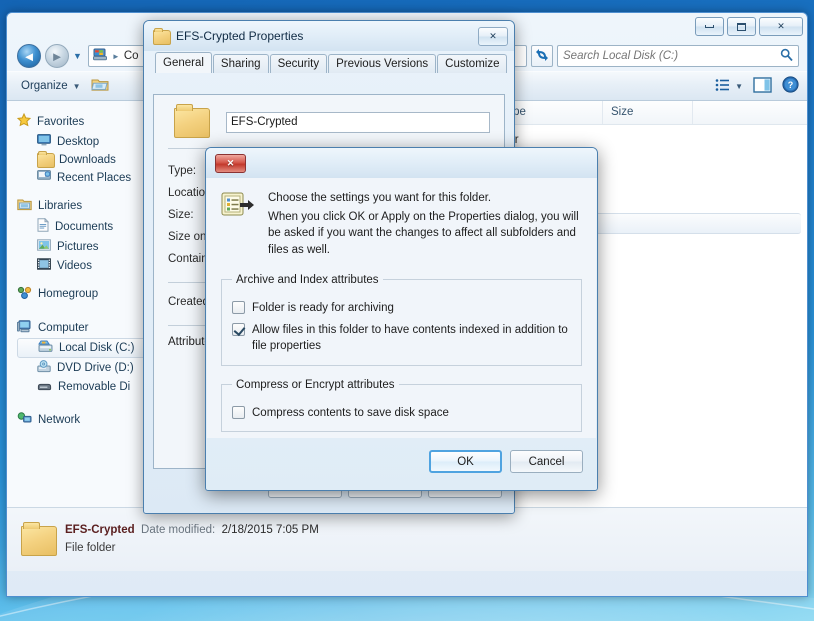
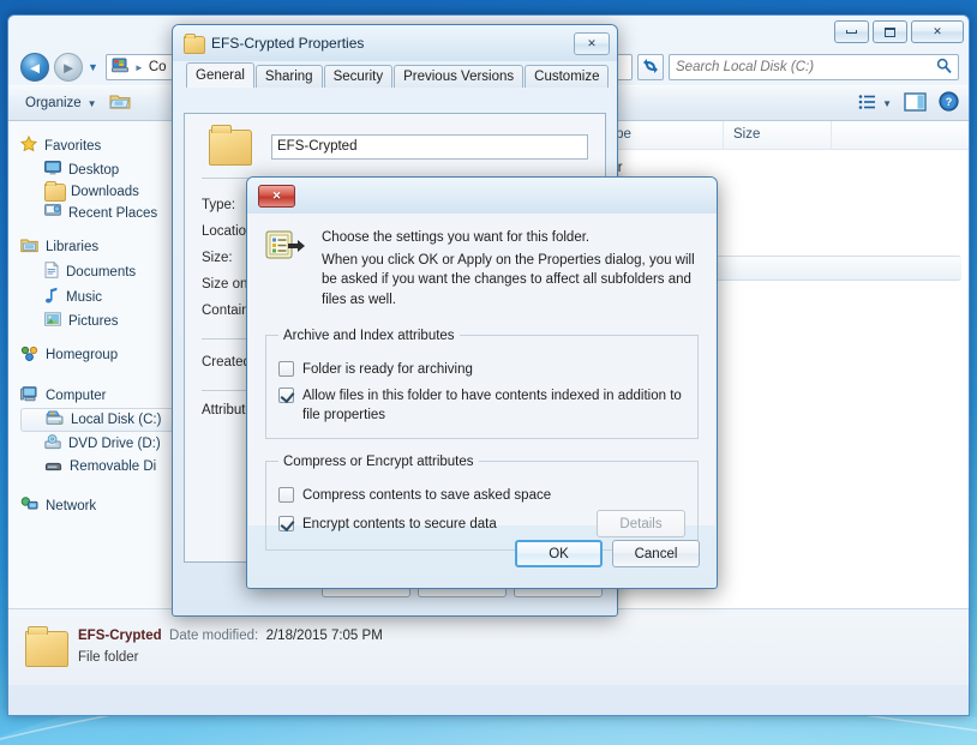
  ✕
  ◄
  ►
  ▼
  ►
  Co
  Search Local Disk (C:)
  Organize
  ▼
  ▼
  ?
  Favorites
  Desktop
  Downloads
  Recent Places
  Libraries
  Documents
+ Music
  Pictures
- Videos
  Homegroup
  Computer
  Local Disk (C:)
  DVD Drive (D:)
  Removable Di
  Network
  Size
  EFS-Crypted Date modified: 2/18/2015 7:05 PM
  File folder
  EFS-Crypted Properties
  ✕
  General
  Sharing
  Security
  Previous Versions
  Customize
  EFS-Crypted
  Type:
  Locatio
  Size:
  Size on
  Contai
  Create
  Attribut
  ✕
  Choose the settings you want for this folder.
  When you click OK or Apply on the Properties dialog, you will be asked if you want the changes to affect all subfolders and files as well.
  Archive and Index attributes
  Folder is ready for archiving
  Allow files in this folder to have contents indexed in addition to file properties
  Compress or Encrypt attributes
- Compress contents to save disk space
+ Compress contents to save asked space
+ Encrypt contents to secure data
+ Details
  OK
  Cancel
